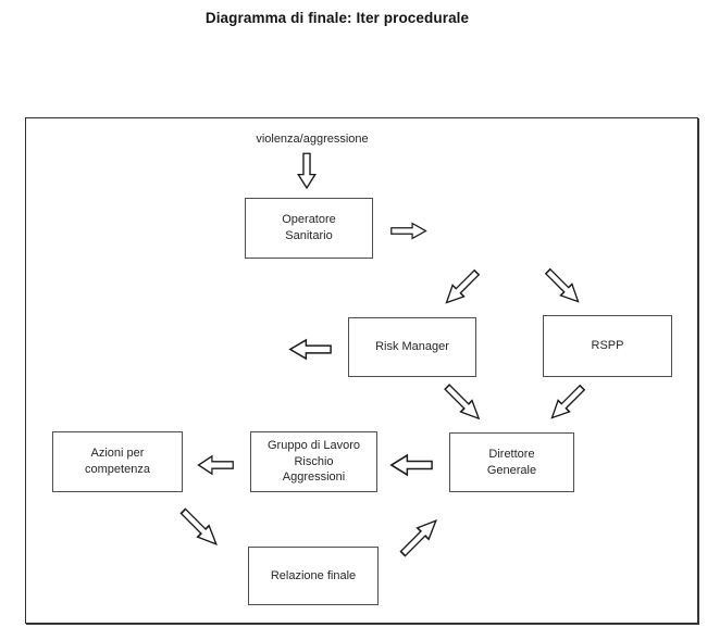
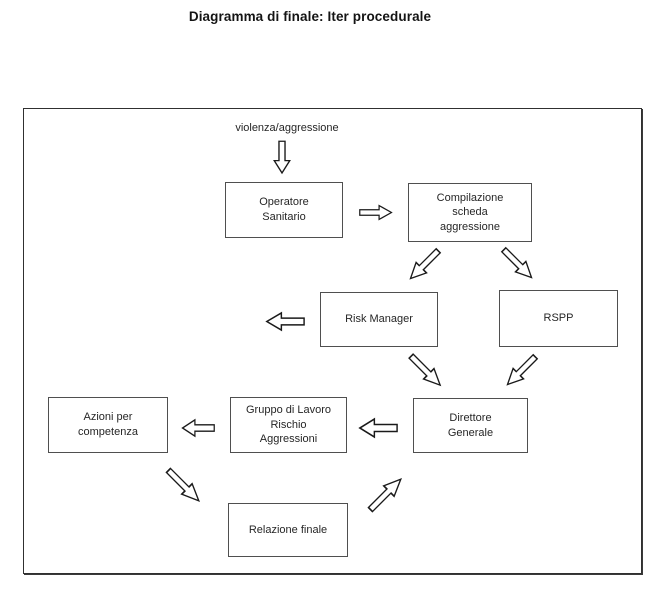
  Diagramma di finale: Iter procedurale
  violenza/aggressione
  Operatore
  Sanitario
+ Compilazione
+ scheda
+ aggressione
  Risk Manager
  RSPP
  Direttore
  Generale
  Gruppo di Lavoro
  Rischio
  Aggressioni
  Azioni per
  competenza
  Relazione finale
